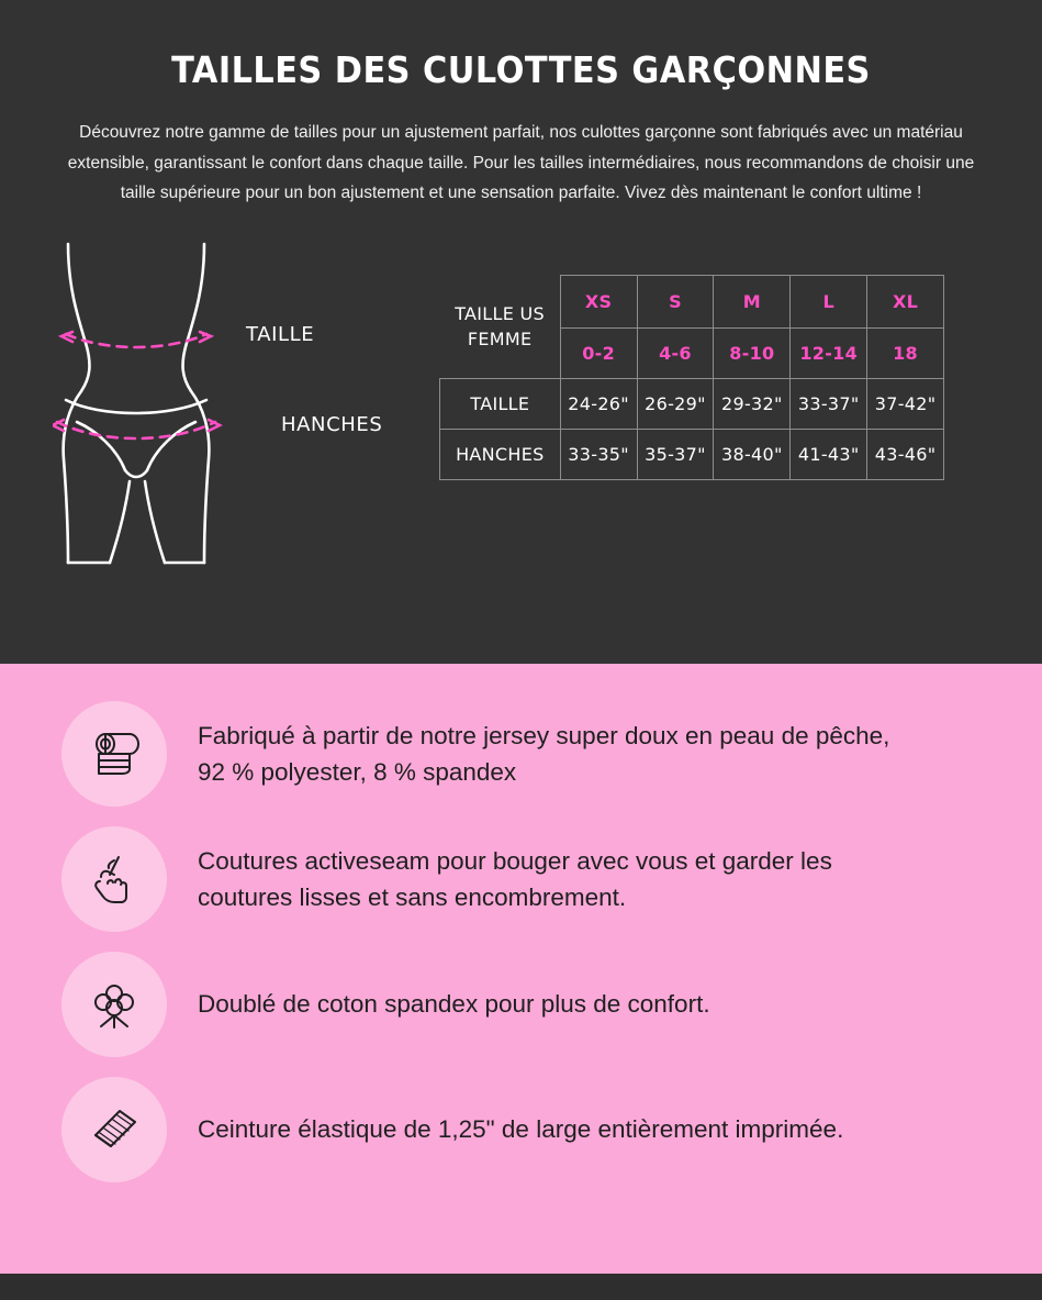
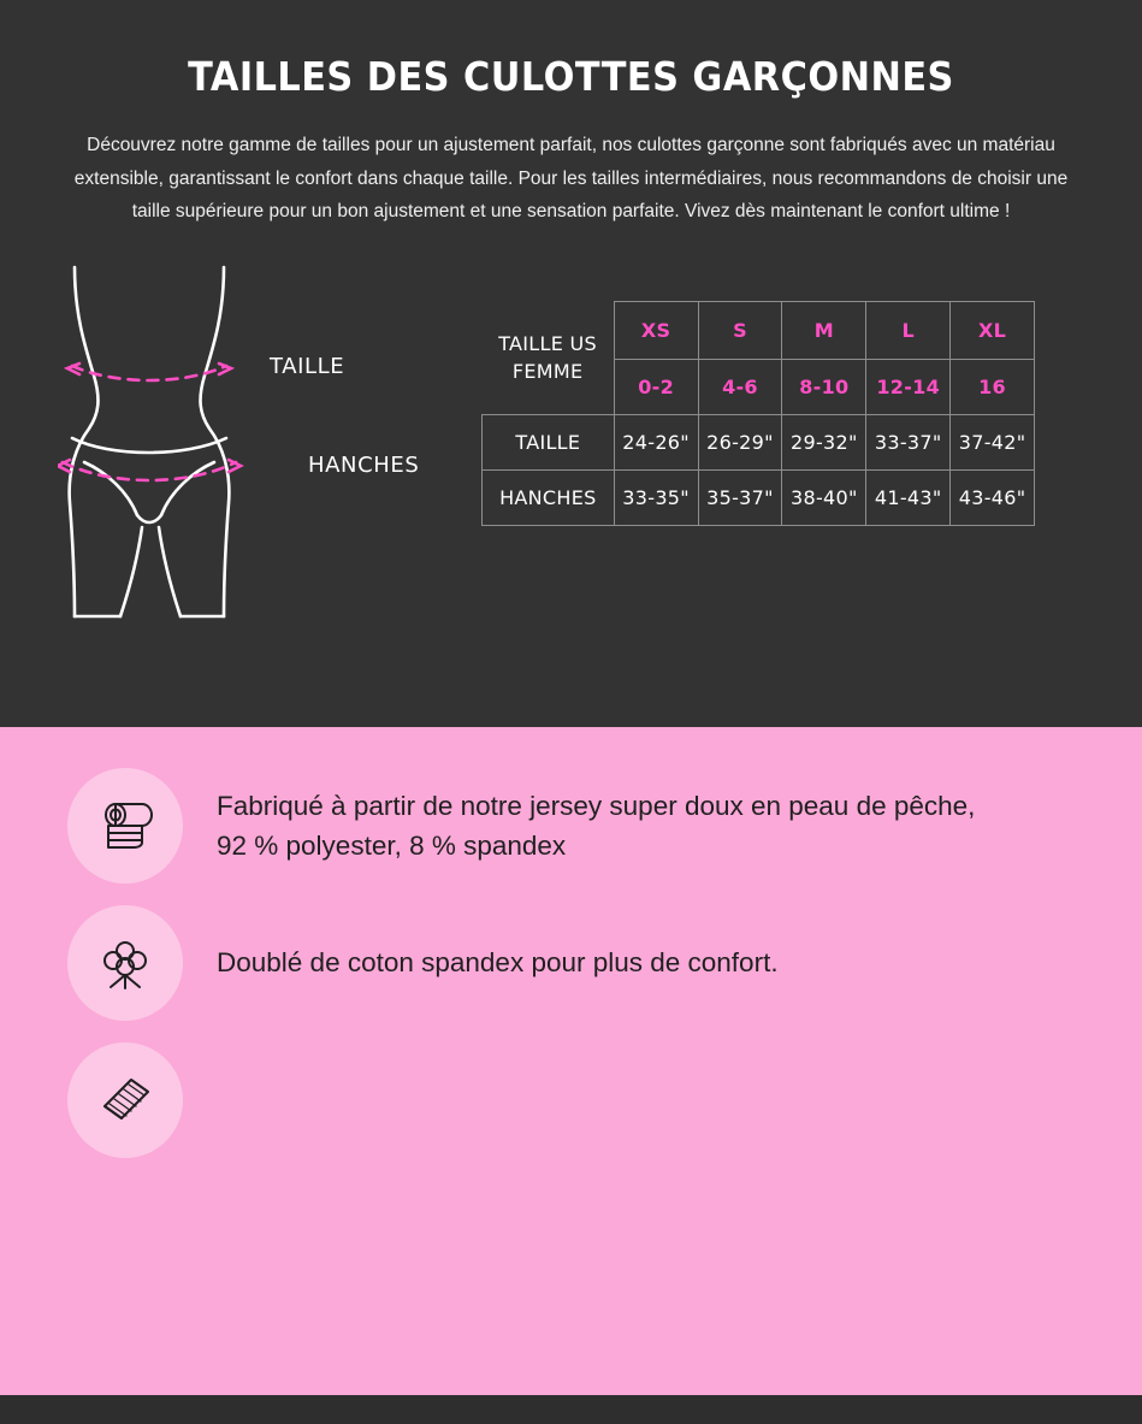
  TAILLES DES CULOTTES GARÇONNES
  Découvrez notre gamme de tailles pour un ajustement parfait, nos culottes garçonne sont fabriqués avec un matériau extensible, garantissant le confort dans chaque taille. Pour les tailles intermédiaires, nous recommandons de choisir une taille supérieure pour un bon ajustement et une sensation parfaite. Vivez dès maintenant le confort ultime !
  TAILLE
  HANCHES
  TAILLE US FEMME	XS	S	M	L	XL
- 0-2	4-6	8-10	12-14	18
+ 0-2	4-6	8-10	12-14	16
  TAILLE	24-26"	26-29"	29-32"	33-37"	37-42"
  HANCHES	33-35"	35-37"	38-40"	41-43"	43-46"
  Fabriqué à partir de notre jersey super doux en peau de pêche, 92 % polyester, 8 % spandex
- Coutures activeseam pour bouger avec vous et garder les coutures lisses et sans encombrement.
  Doublé de coton spandex pour plus de confort.
- Ceinture élastique de 1,25" de large entièrement imprimée.
